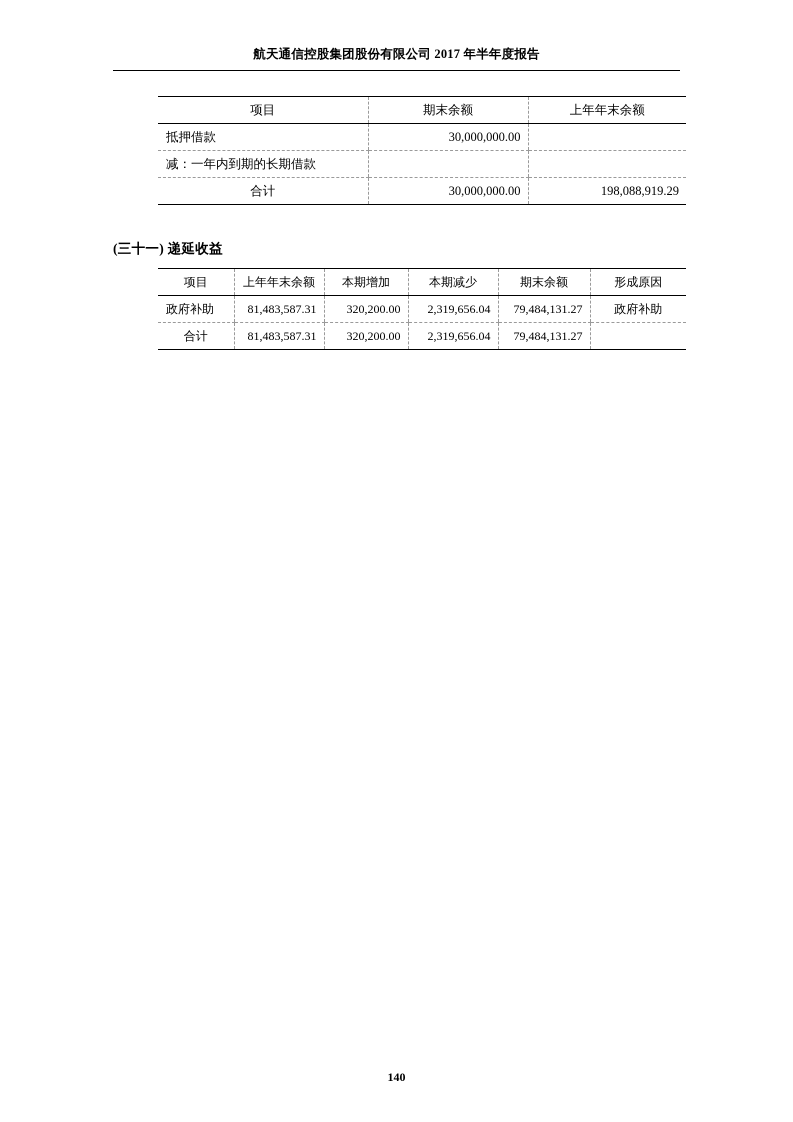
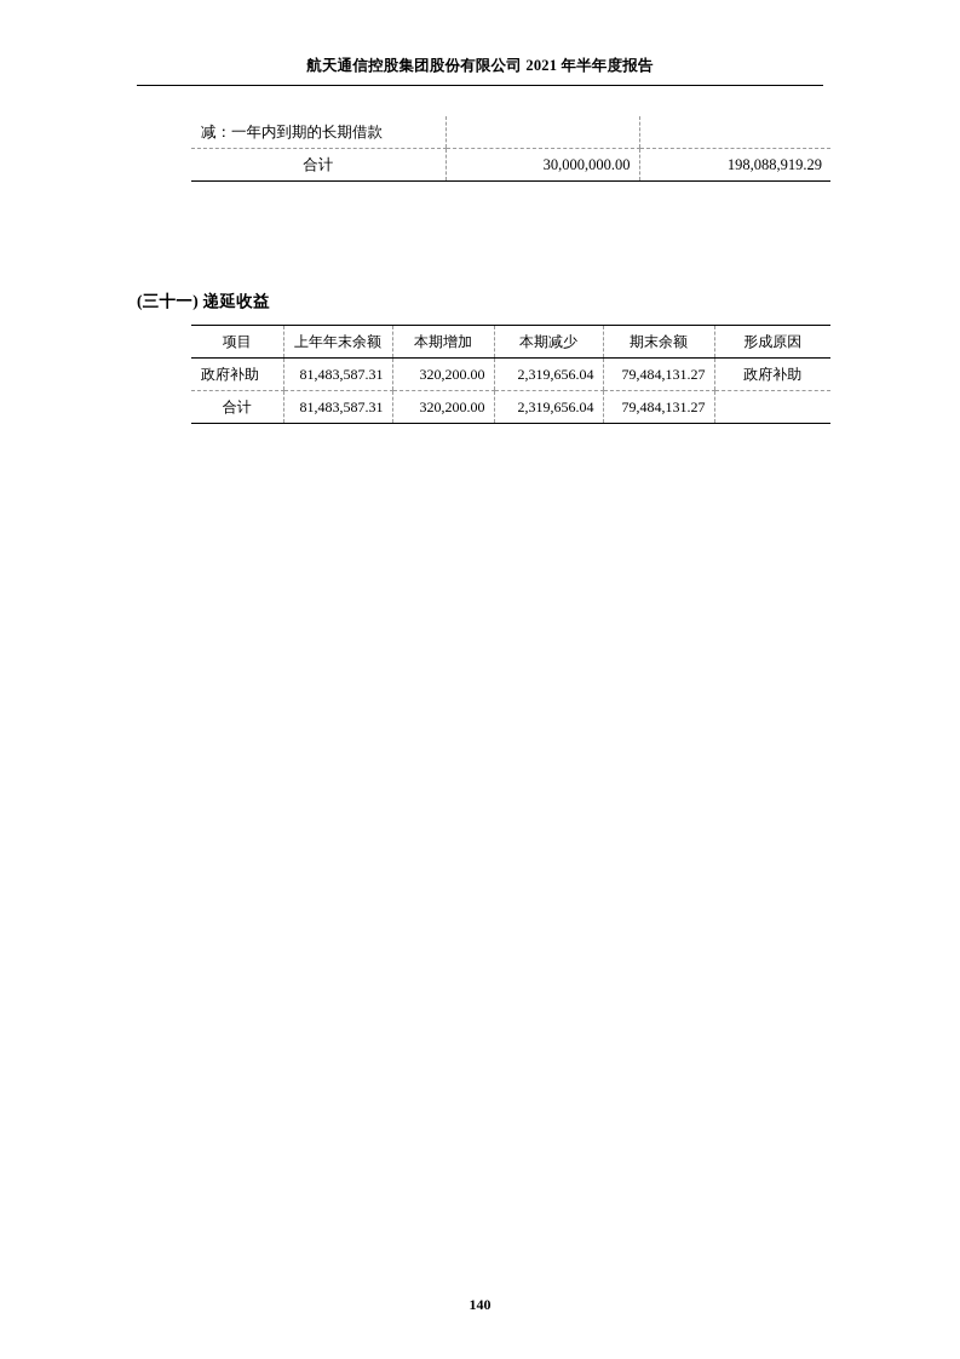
- 航天通信控股集团股份有限公司 2017 年半年度报告
+ 航天通信控股集团股份有限公司 2021 年半年度报告
- 项目	期末余额	上年年末余额
- 抵押借款	30,000,000.00
  减：一年内到期的长期借款
  合计	30,000,000.00	198,088,919.29
  (三十一) 递延收益
  项目	上年年末余额	本期增加	本期减少	期末余额	形成原因
  政府补助	81,483,587.31	320,200.00	2,319,656.04	79,484,131.27	政府补助
  合计	81,483,587.31	320,200.00	2,319,656.04	79,484,131.27
  140
